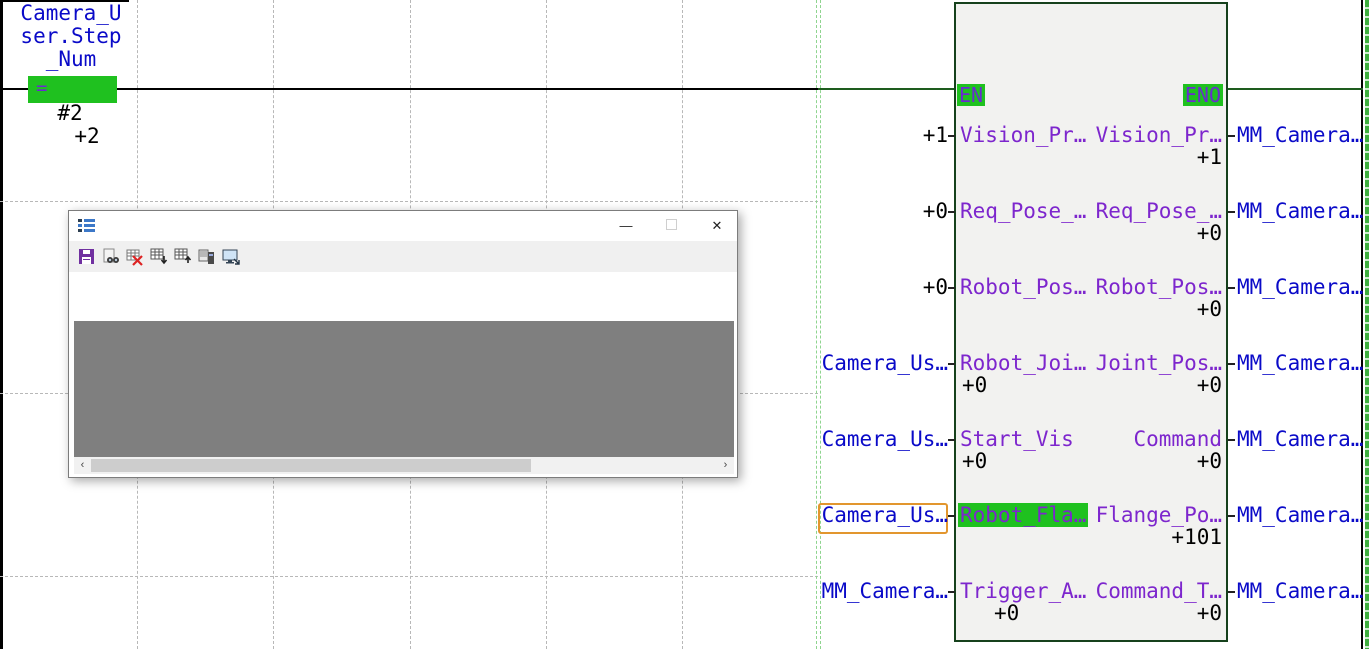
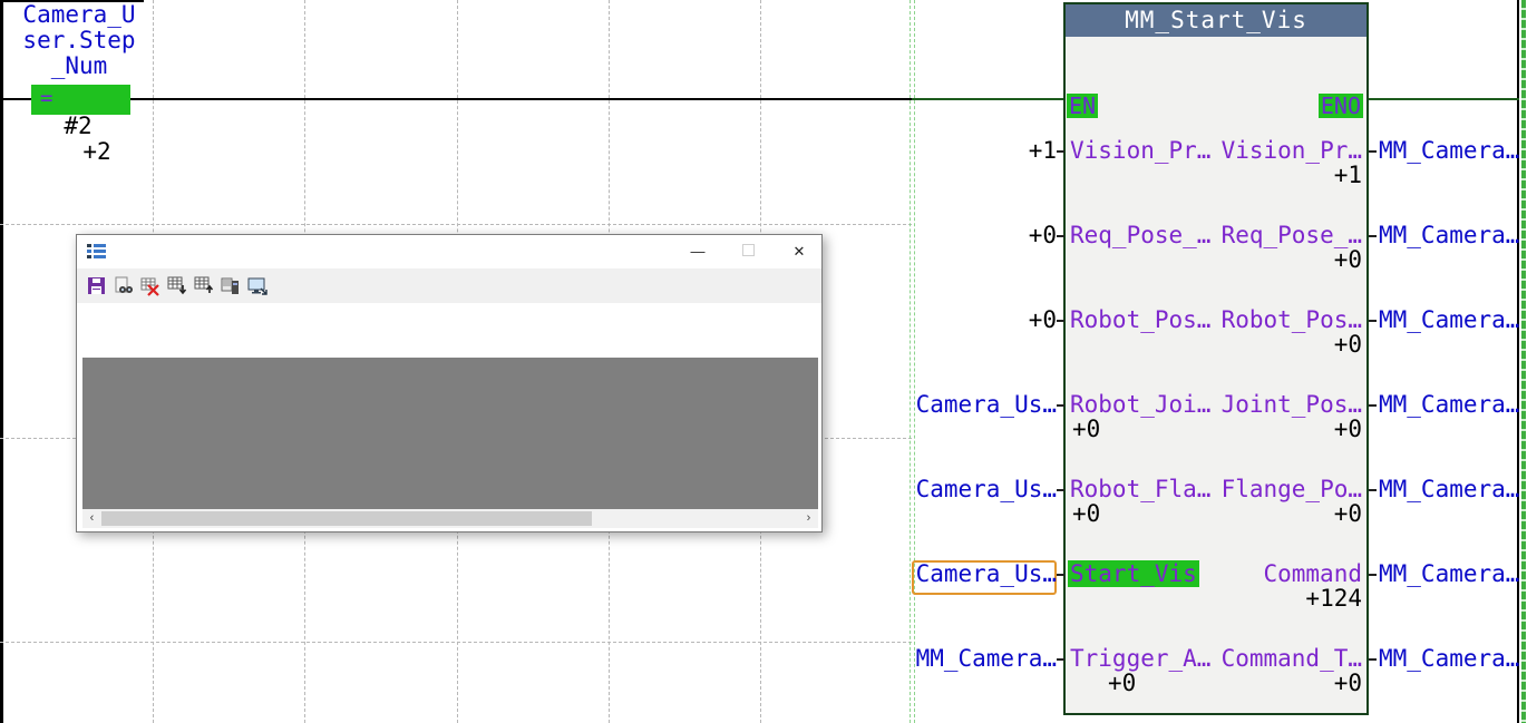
  Camera_U
  ser.Step
  _Num
  =
  #2
  +2
+ MM_Start_Vis
  EN
  ENO
  +1
  Vision_Pr…
  Vision_Pr…
  +1
  MM_Camera…
  +0
  Req_Pose_…
  Req_Pose_…
  +0
  MM_Camera…
  +0
  Robot_Pos…
  Robot_Pos…
  +0
  MM_Camera…
  Camera_Us…
  Robot_Joi…
  +0
  Joint_Pos…
  +0
  MM_Camera…
  Camera_Us…
- Start_Vis
+ Robot_Fla…
  +0
- Command
+ Flange_Po…
  +0
  MM_Camera…
  Camera_Us…
- Robot_Fla…
+ Start_Vis
- Flange_Po…
+ Command
- +101
+ +124
  MM_Camera…
  MM_Camera…
  Trigger_A…
  +0
  Command_T…
  +0
  MM_Camera…
  —
  ✕
  ‹
  ›
